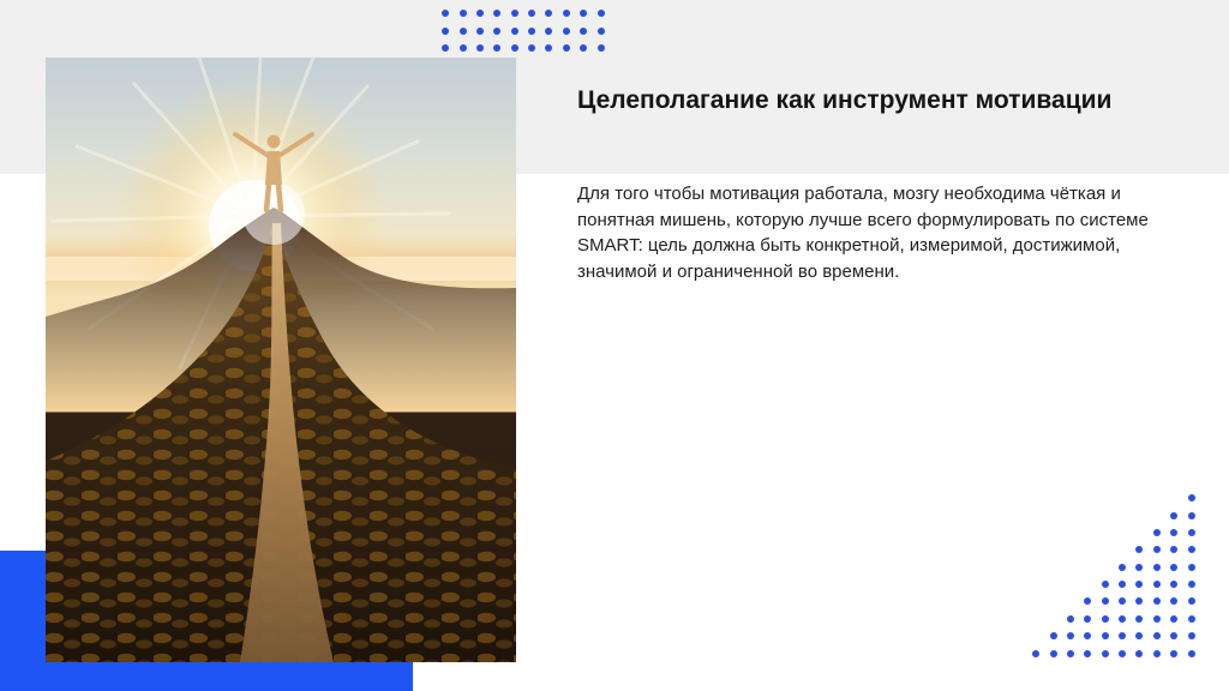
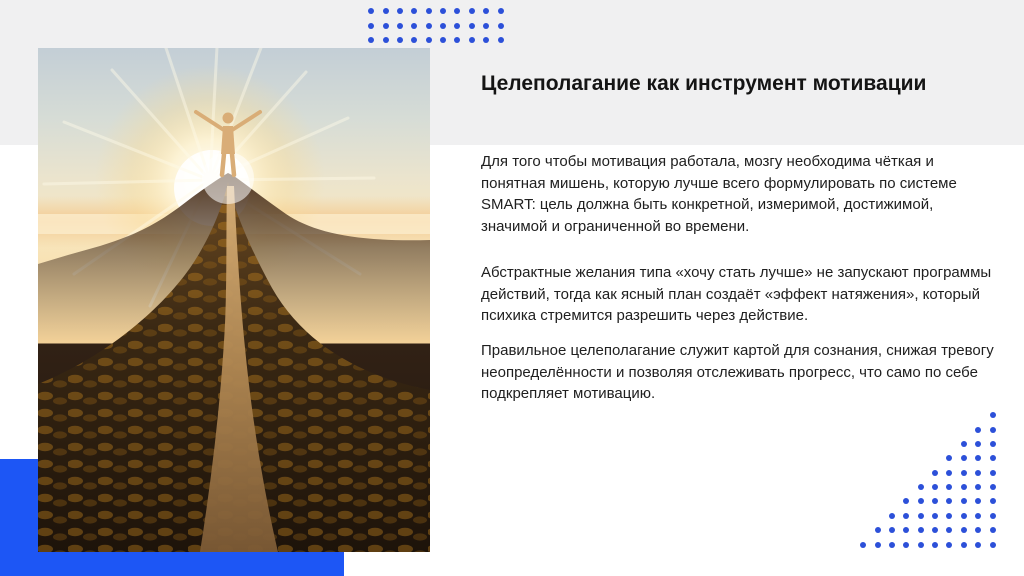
  Целеполагание как инструмент мотивации
  Для того чтобы мотивация работала, мозгу необходима чёткая и понятная мишень, которую лучше всего формулировать по системе SMART: цель должна быть конкретной, измеримой, достижимой, значимой и ограниченной во времени.
+ Абстрактные желания типа «хочу стать лучше» не запускают программы действий, тогда как ясный план создаёт «эффект натяжения», который психика стремится разрешить через действие.
+ Правильное целеполагание служит картой для сознания, снижая тревогу неопределённости и позволяя отслеживать прогресс, что само по себе подкрепляет мотивацию.
